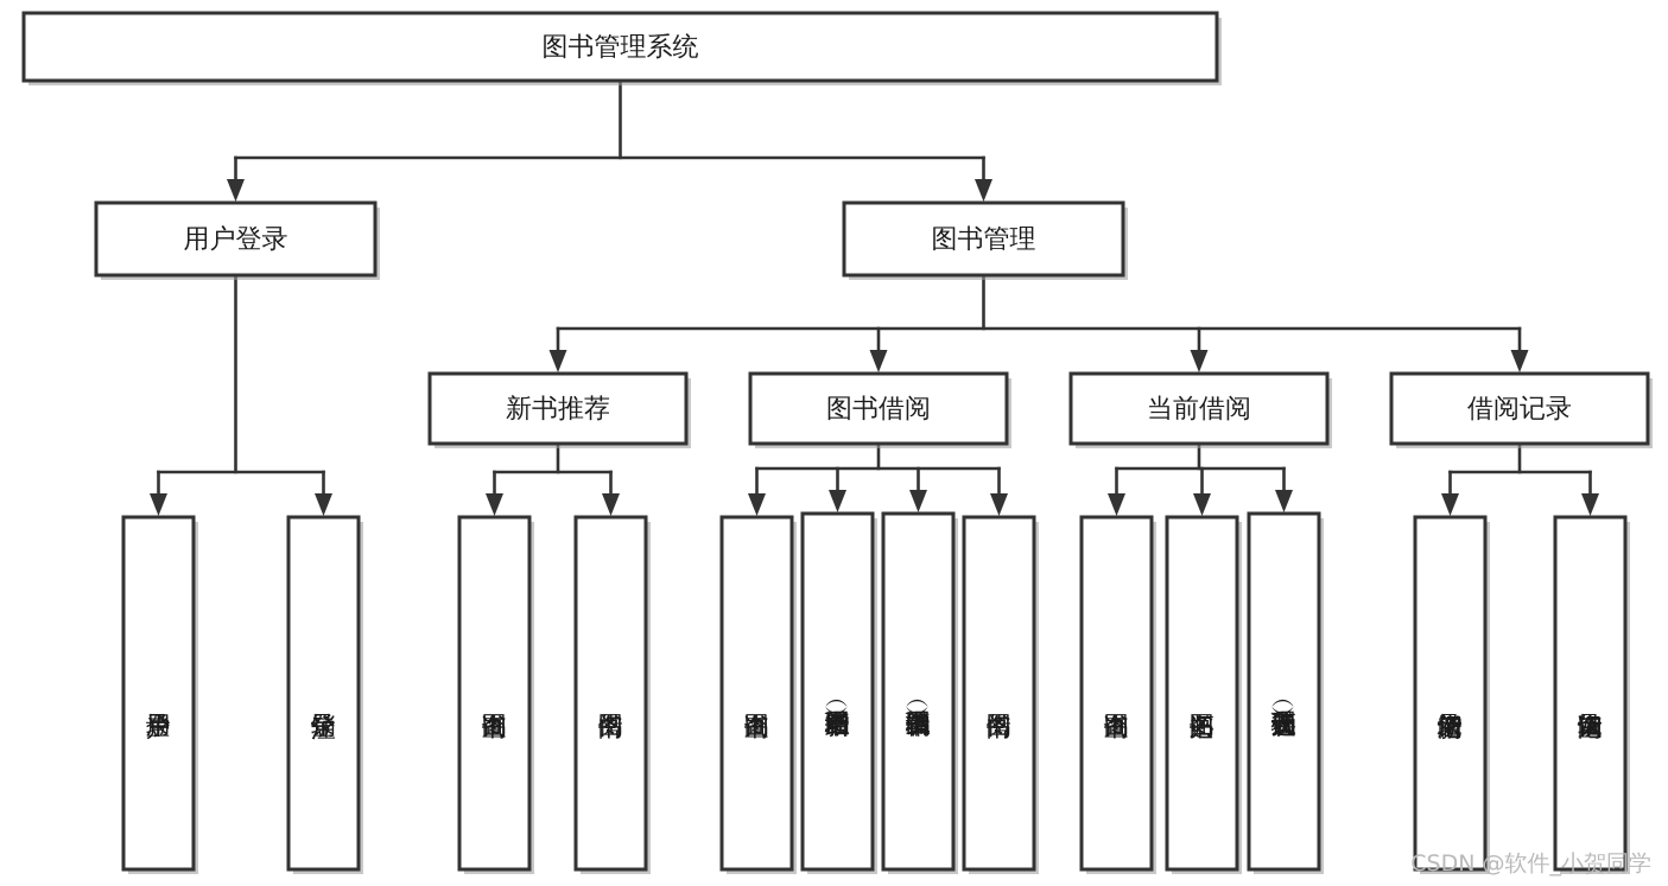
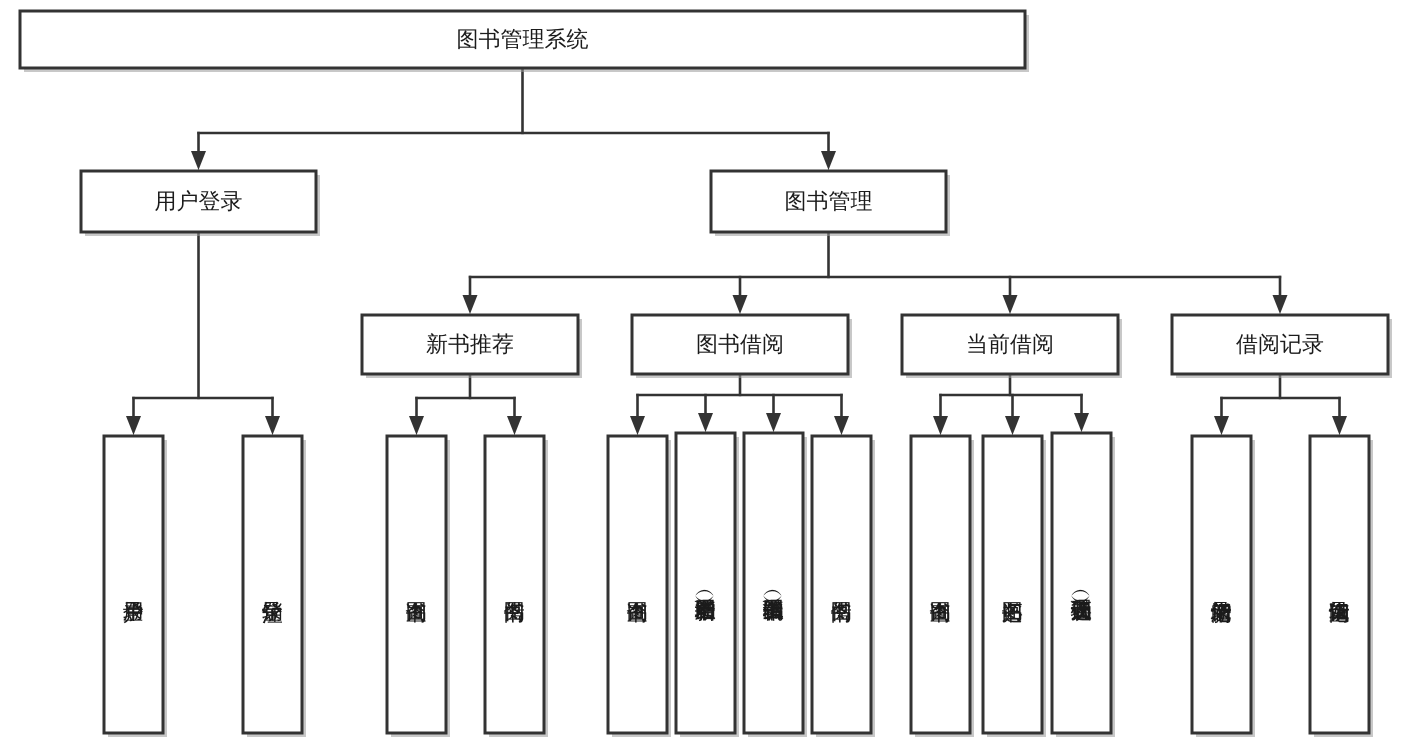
  图书管理系统
  用户登录
  图书管理
  新书推荐
  图书借阅
  当前借阅
  借阅记录
- CSDN @软件_小贺同学
